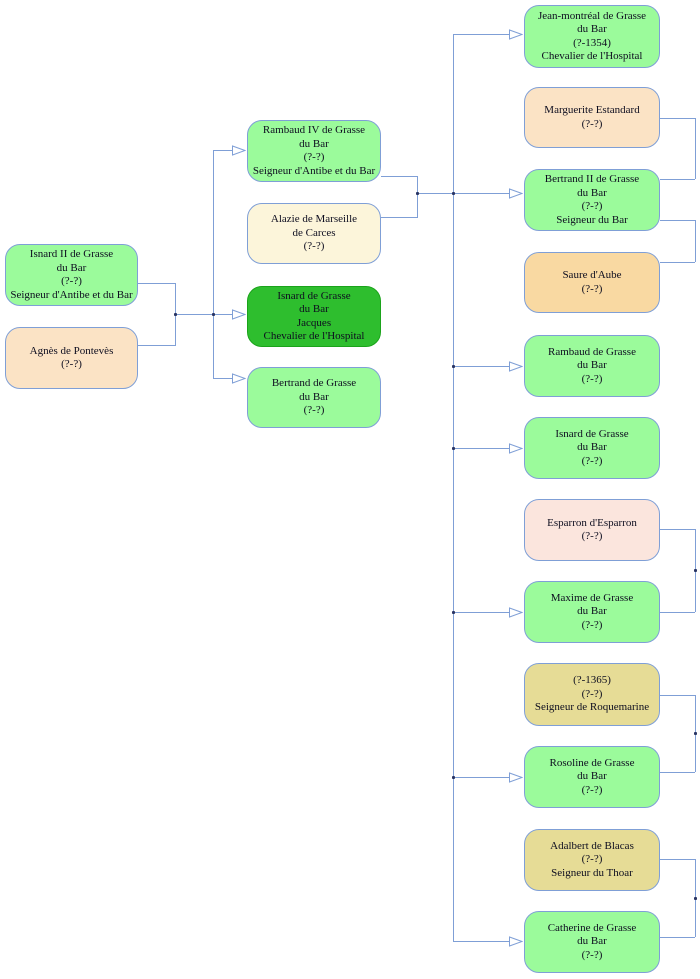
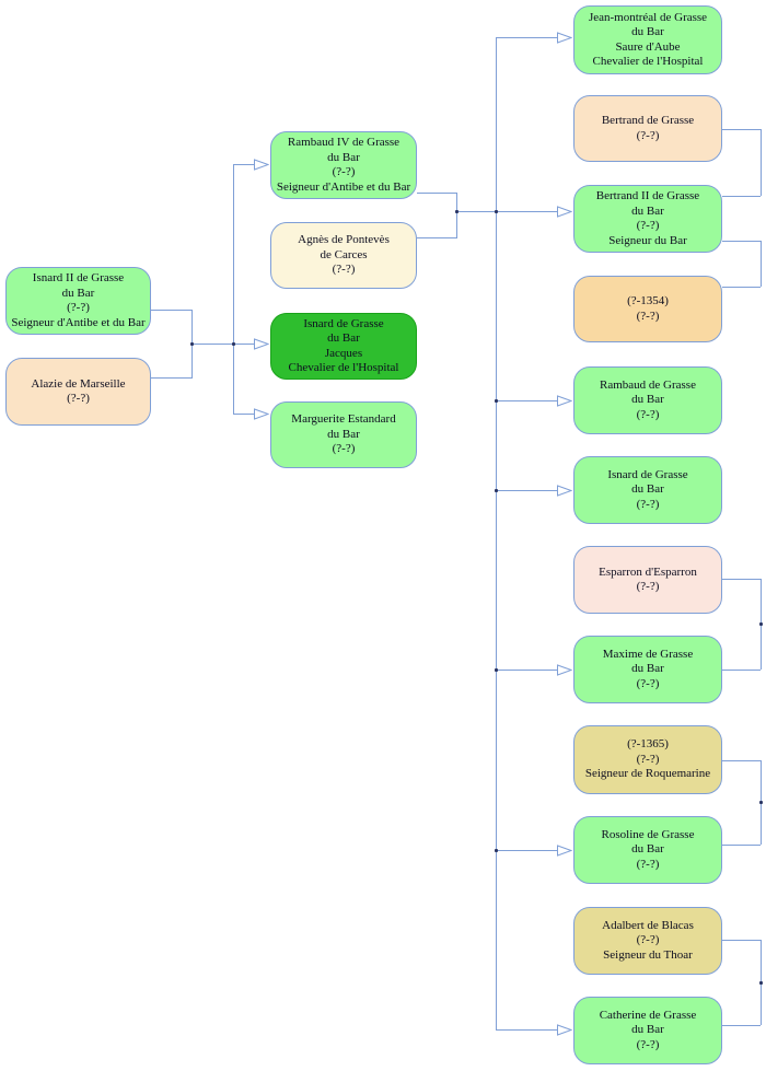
  Isnard II de Grasse
  du Bar
  (?-?)
  Seigneur d'Antibe et du Bar
- Agnès de Pontevès
+ Alazie de Marseille
  (?-?)
  Rambaud IV de Grasse
  du Bar
  (?-?)
  Seigneur d'Antibe et du Bar
- Alazie de Marseille
+ Agnès de Pontevès
  de Carces
  (?-?)
  Isnard de Grasse
  du Bar
  Jacques
  Chevalier de l'Hospital
- Bertrand de Grasse
+ Marguerite Estandard
  du Bar
  (?-?)
  Jean-montréal de Grasse
  du Bar
- (?-1354)
+ Saure d'Aube
  Chevalier de l'Hospital
- Marguerite Estandard
+ Bertrand de Grasse
  (?-?)
  Bertrand II de Grasse
  du Bar
  (?-?)
  Seigneur du Bar
- Saure d'Aube
+ (?-1354)
  (?-?)
  Rambaud de Grasse
  du Bar
  (?-?)
  Isnard de Grasse
  du Bar
  (?-?)
  Esparron d'Esparron
  (?-?)
  Maxime de Grasse
  du Bar
  (?-?)
  (?-1365)
  (?-?)
  Seigneur de Roquemarine
  Rosoline de Grasse
  du Bar
  (?-?)
  Adalbert de Blacas
  (?-?)
  Seigneur du Thoar
  Catherine de Grasse
  du Bar
  (?-?)
